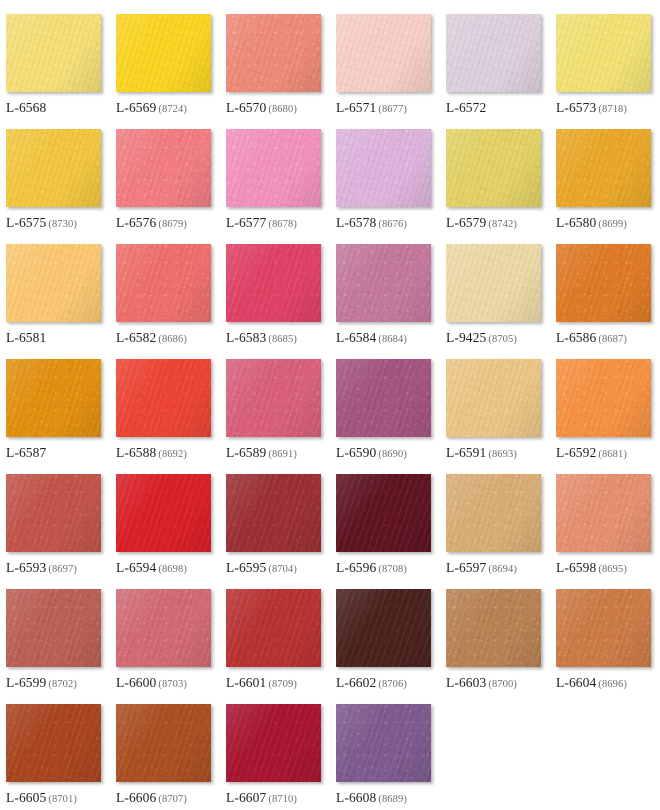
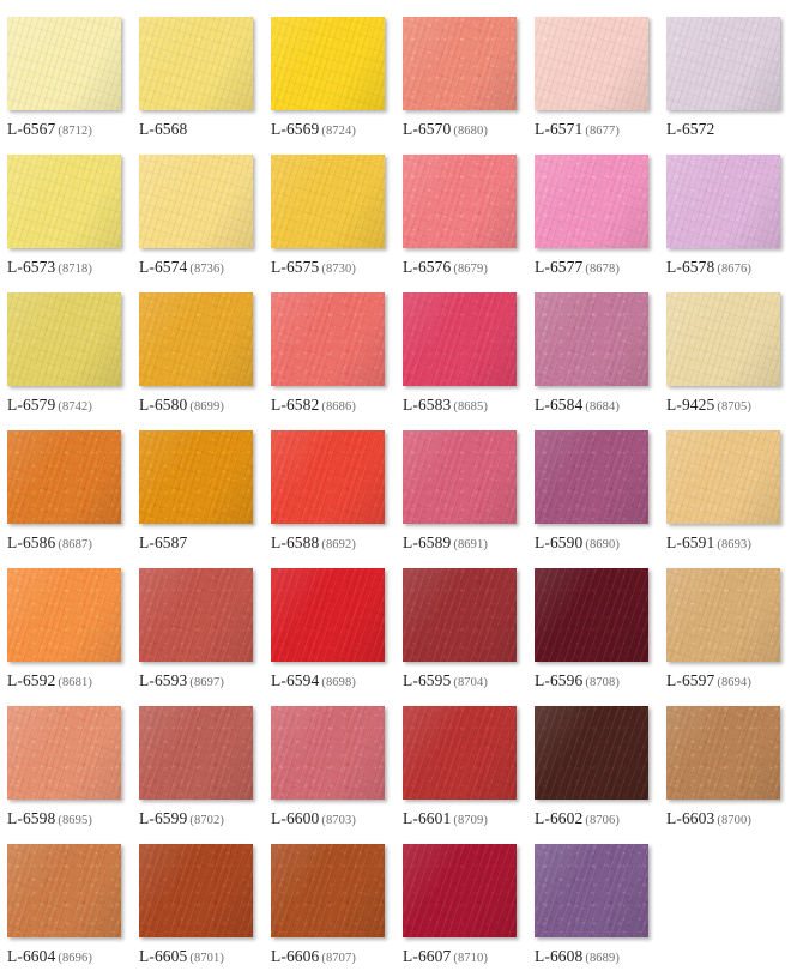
+ L-6567 (8712)
  L-6568
  L-6569 (8724)
  L-6570 (8680)
  L-6571 (8677)
  L-6572
  L-6573 (8718)
+ L-6574 (8736)
  L-6575 (8730)
  L-6576 (8679)
  L-6577 (8678)
  L-6578 (8676)
  L-6579 (8742)
  L-6580 (8699)
- L-6581
  L-6582 (8686)
  L-6583 (8685)
  L-6584 (8684)
  L-9425 (8705)
  L-6586 (8687)
  L-6587
  L-6588 (8692)
  L-6589 (8691)
  L-6590 (8690)
  L-6591 (8693)
  L-6592 (8681)
  L-6593 (8697)
  L-6594 (8698)
  L-6595 (8704)
  L-6596 (8708)
  L-6597 (8694)
  L-6598 (8695)
  L-6599 (8702)
  L-6600 (8703)
  L-6601 (8709)
  L-6602 (8706)
  L-6603 (8700)
  L-6604 (8696)
  L-6605 (8701)
  L-6606 (8707)
  L-6607 (8710)
  L-6608 (8689)
